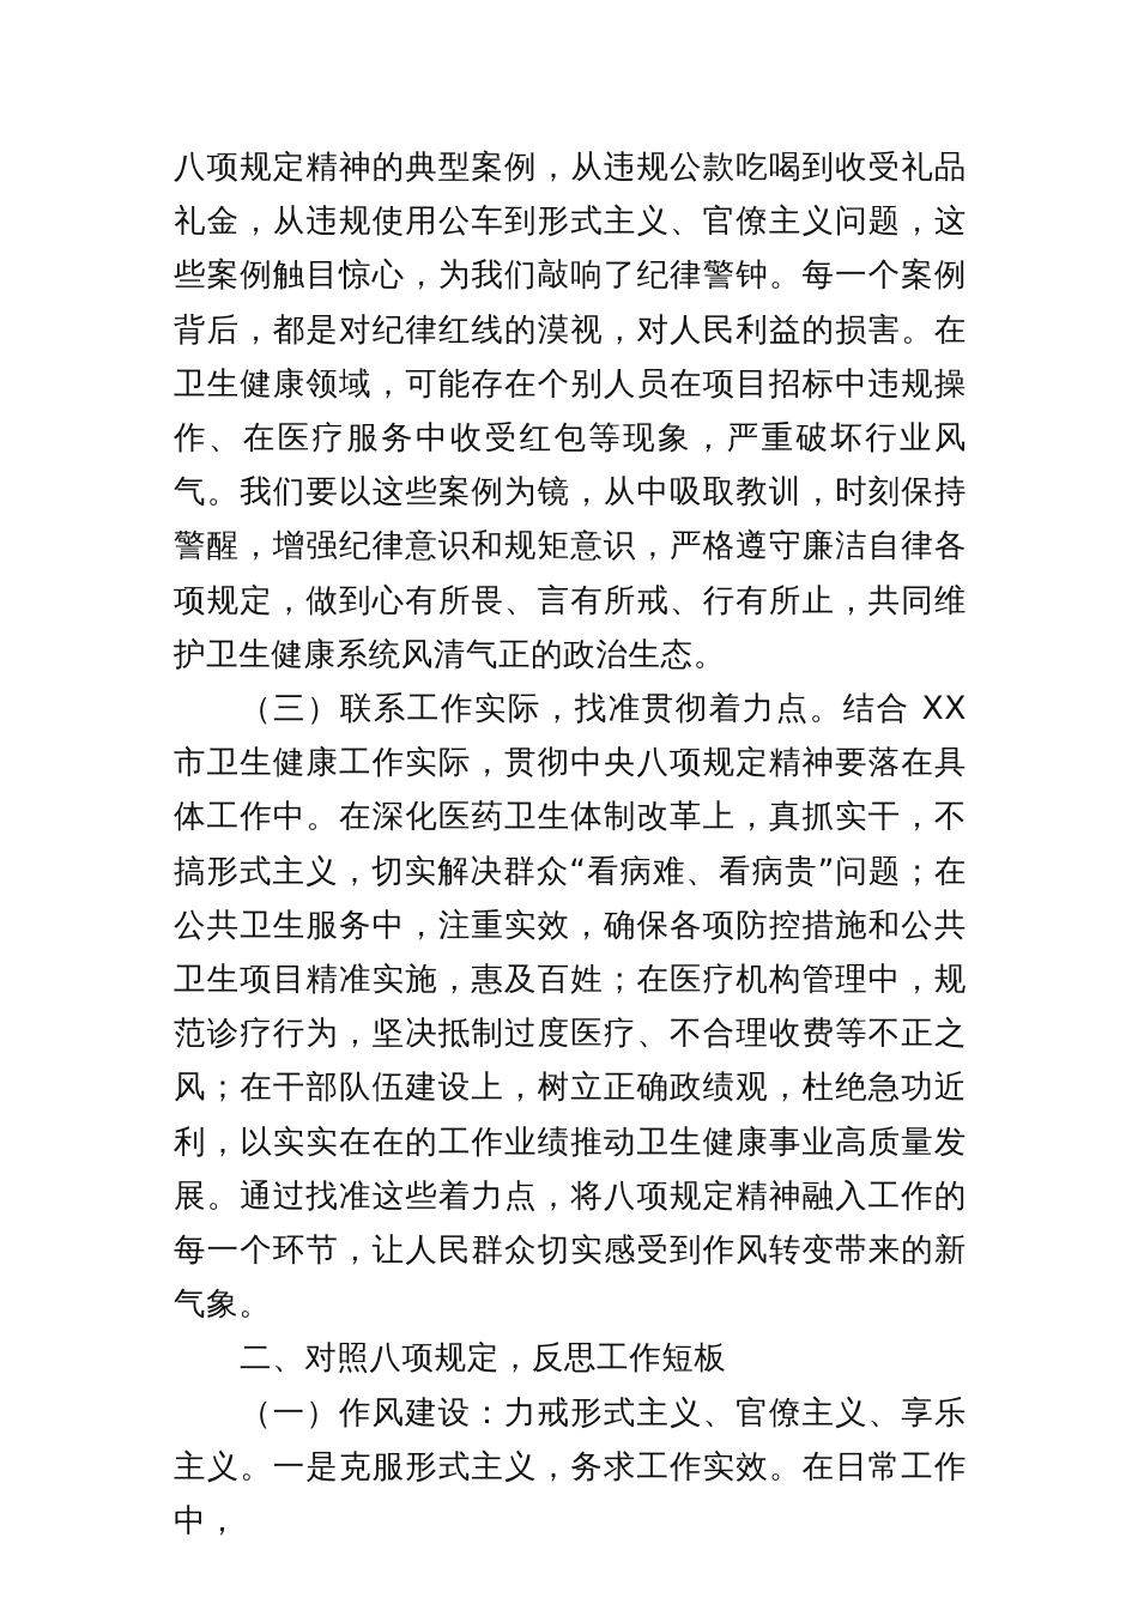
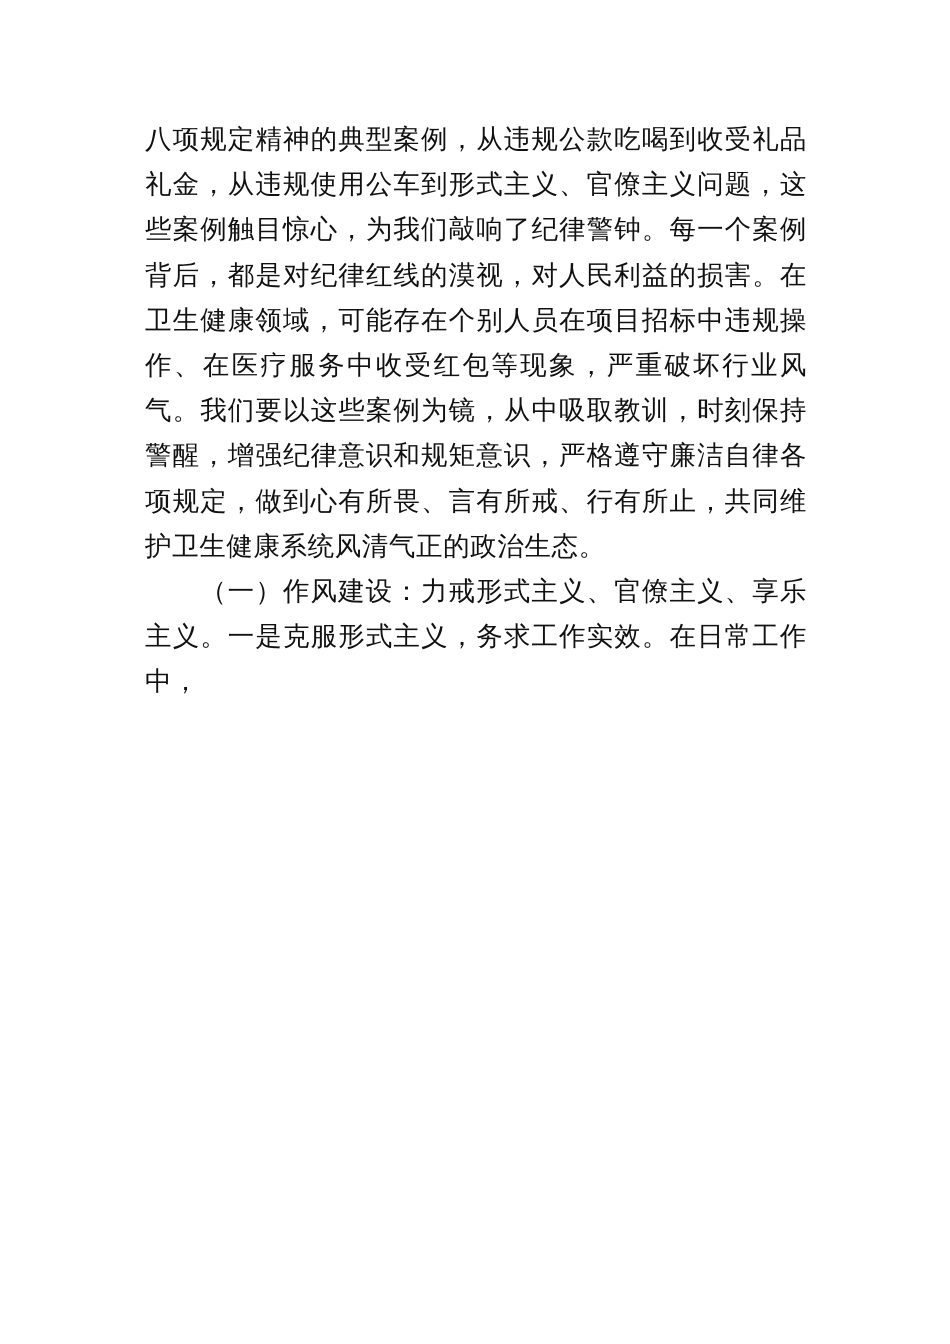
  八项规定精神的典型案例，从违规公款吃喝到收受礼品礼金，从违规使用公车到形式主义、官僚主义问题，这些案例触目惊心，为我们敲响了纪律警钟。每一个案例背后，都是对纪律红线的漠视，对人民利益的损害。在卫生健康领域，可能存在个别人员在项目招标中违规操作、在医疗服务中收受红包等现象，严重破坏行业风气。我们要以这些案例为镜，从中吸取教训，时刻保持警醒，增强纪律意识和规矩意识，严格遵守廉洁自律各项规定，做到心有所畏、言有所戒、行有所止，共同维护卫生健康系统风清气正的政治生态。
- （三）联系工作实际，找准贯彻着力点。结合 XX 市卫生健康工作实际，贯彻中央八项规定精神要落在具体工作中。在深化医药卫生体制改革上，真抓实干，不搞形式主义，切实解决群众“看病难、看病贵”问题；在公共卫生服务中，注重实效，确保各项防控措施和公共卫生项目精准实施，惠及百姓；在医疗机构管理中，规范诊疗行为，坚决抵制过度医疗、不合理收费等不正之风；在干部队伍建设上，树立正确政绩观，杜绝急功近利，以实实在在的工作业绩推动卫生健康事业高质量发展。通过找准这些着力点，将八项规定精神融入工作的每一个环节，让人民群众切实感受到作风转变带来的新气象。
- 二、对照八项规定，反思工作短板
  （一）作风建设：力戒形式主义、官僚主义、享乐主义。一是克服形式主义，务求工作实效。在日常工作中，
